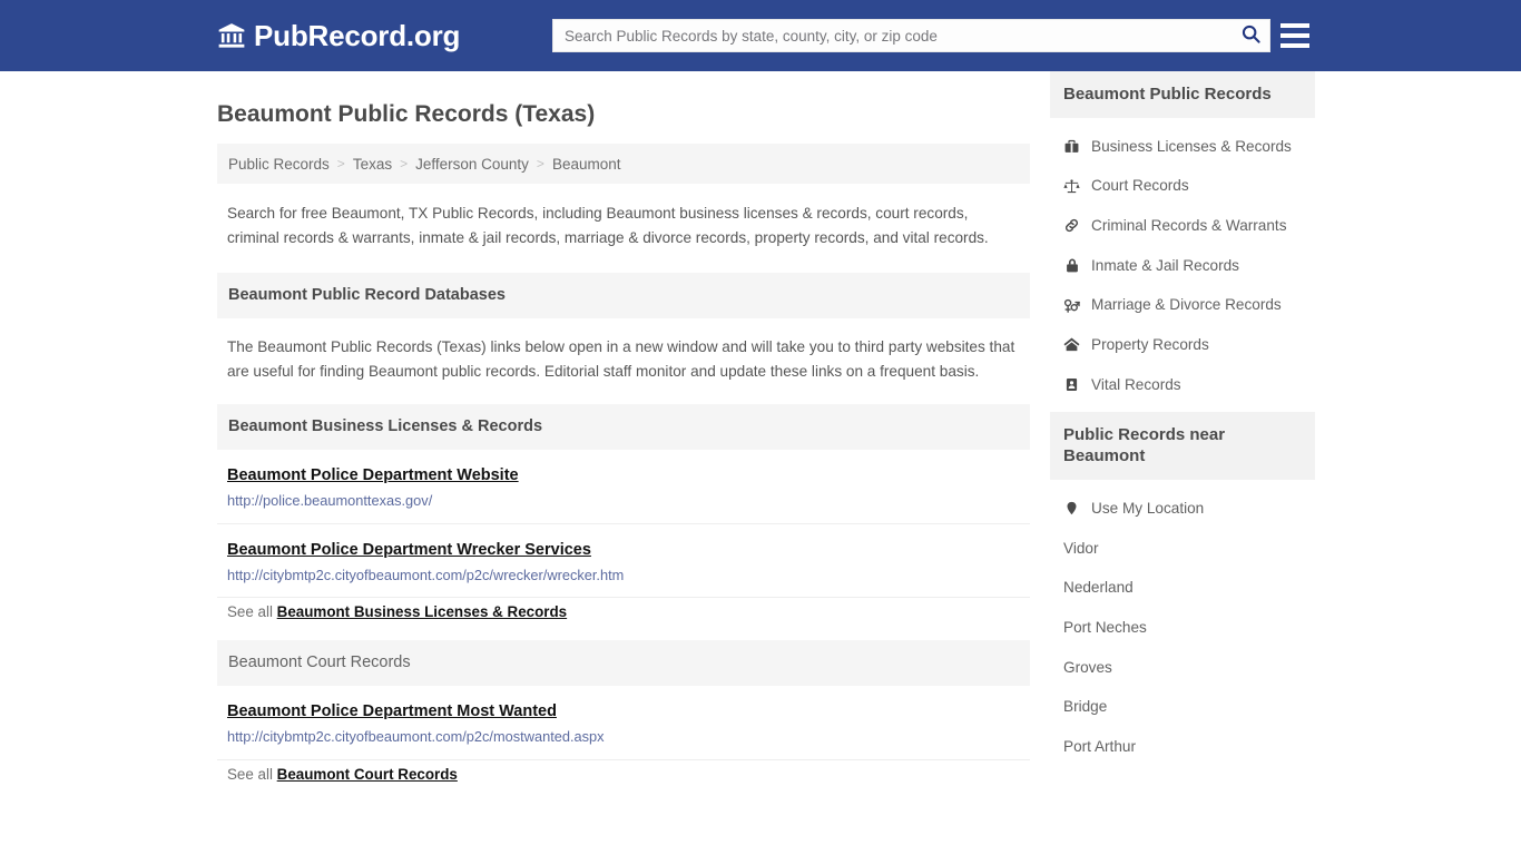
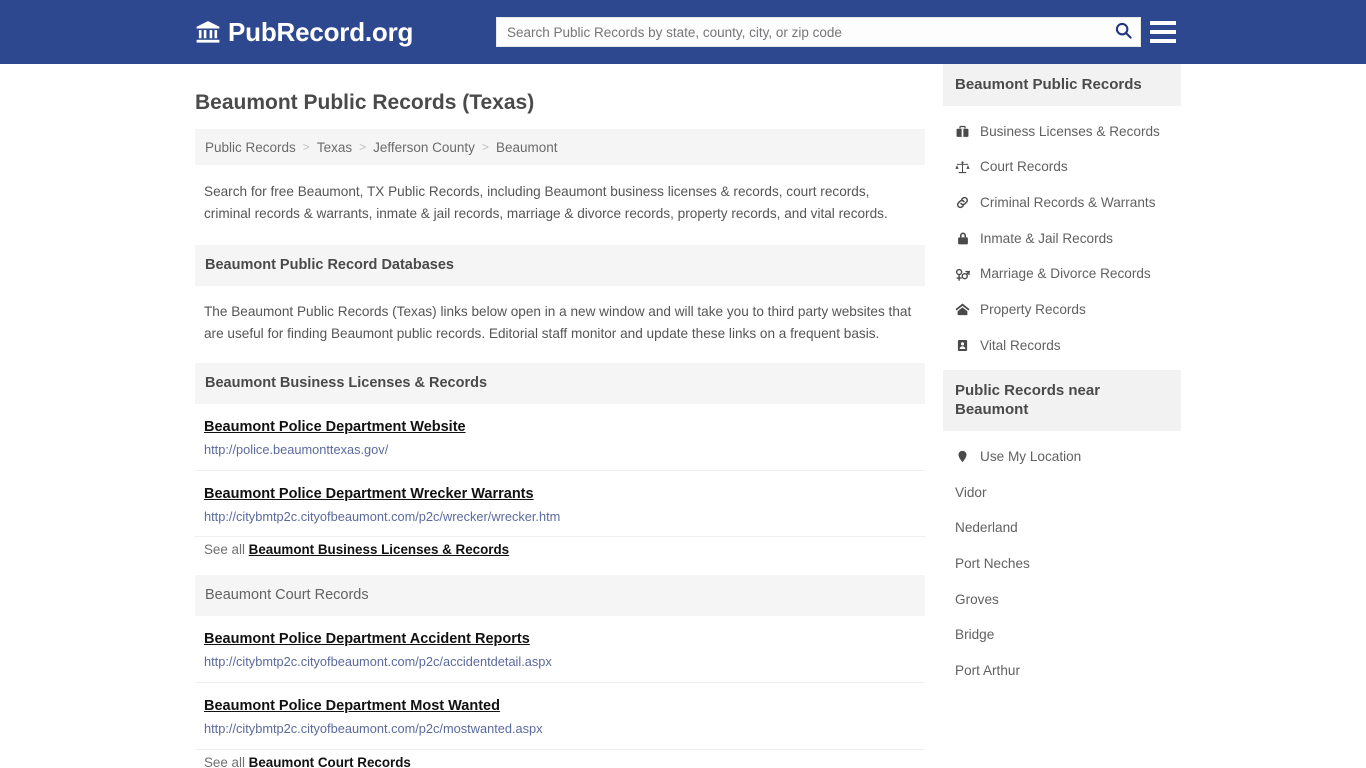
  PubRecord.org
  Search Public Records by state, county, city, or zip code
  Beaumont Public Records (Texas)
  Public Records
  >
  Texas
  >
  Jefferson County
  >
  Beaumont
  Search for free Beaumont, TX Public Records, including Beaumont business licenses & records, court records, criminal records & warrants, inmate & jail records, marriage & divorce records, property records, and vital records.
  Beaumont Public Record Databases
  The Beaumont Public Records (Texas) links below open in a new window and will take you to third party websites that are useful for finding Beaumont public records. Editorial staff monitor and update these links on a frequent basis.
  Beaumont Business Licenses & Records
  Beaumont Police Department Website
  http://police.beaumonttexas.gov/
- Beaumont Police Department Wrecker Services
+ Beaumont Police Department Wrecker Warrants
  http://citybmtp2c.cityofbeaumont.com/p2c/wrecker/wrecker.htm
  See all Beaumont Business Licenses & Records
  Beaumont Court Records
+ Beaumont Police Department Accident Reports
+ http://citybmtp2c.cityofbeaumont.com/p2c/accidentdetail.aspx
  Beaumont Police Department Most Wanted
  http://citybmtp2c.cityofbeaumont.com/p2c/mostwanted.aspx
  See all Beaumont Court Records
  Beaumont Public Records
  Business Licenses & Records
  Court Records
  Criminal Records & Warrants
  Inmate & Jail Records
  Marriage & Divorce Records
  Property Records
  Vital Records
  Public Records near Beaumont
  Use My Location
  Vidor
  Nederland
  Port Neches
  Groves
  Bridge
  Port Arthur
